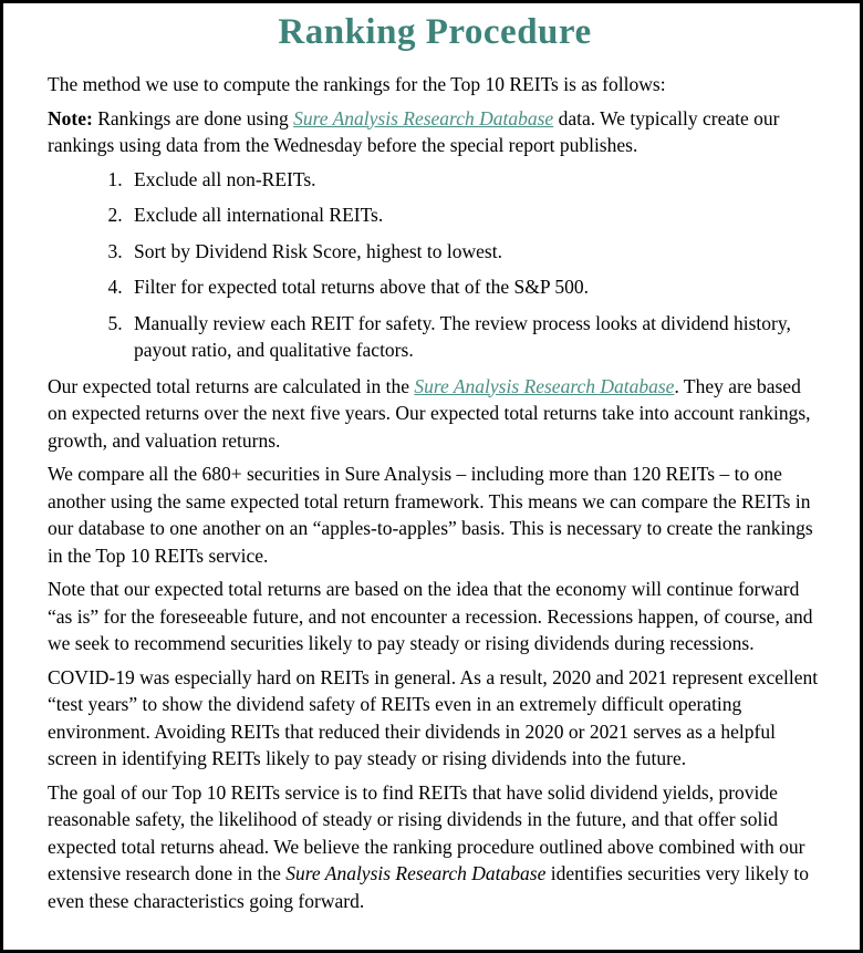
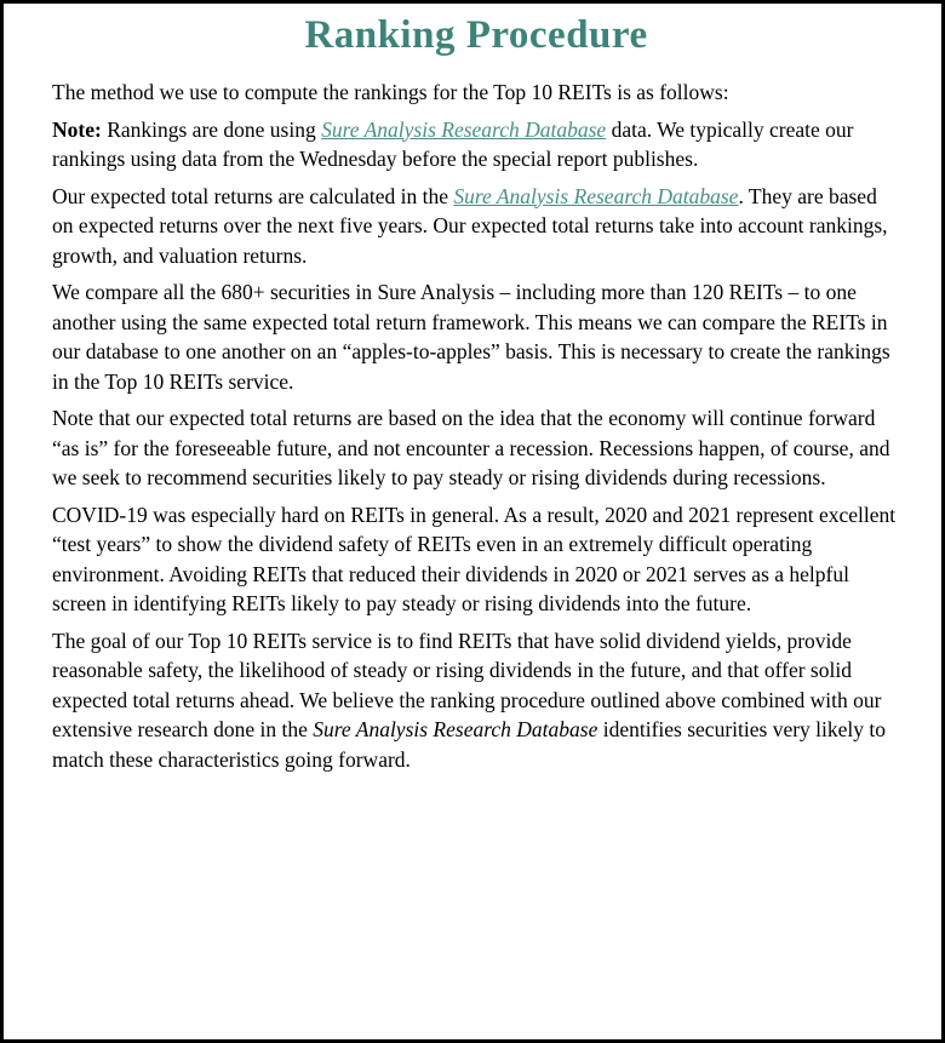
  Ranking Procedure
  The method we use to compute the rankings for the Top 10 REITs is as follows:
  Note: Rankings are done using Sure Analysis Research Database data. We typically create our rankings using data from the Wednesday before the special report publishes.
- Exclude all non-REITs.
- Exclude all international REITs.
- Sort by Dividend Risk Score, highest to lowest.
- Filter for expected total returns above that of the S&P 500.
- Manually review each REIT for safety. The review process looks at dividend history, payout ratio, and qualitative factors.
  Our expected total returns are calculated in the Sure Analysis Research Database. They are based on expected returns over the next five years. Our expected total returns take into account rankings, growth, and valuation returns.
  We compare all the 680+ securities in Sure Analysis – including more than 120 REITs – to one another using the same expected total return framework. This means we can compare the REITs in our database to one another on an “apples-to-apples” basis. This is necessary to create the rankings in the Top 10 REITs service.
  Note that our expected total returns are based on the idea that the economy will continue forward “as is” for the foreseeable future, and not encounter a recession. Recessions happen, of course, and we seek to recommend securities likely to pay steady or rising dividends during recessions.
  COVID-19 was especially hard on REITs in general. As a result, 2020 and 2021 represent excellent “test years” to show the dividend safety of REITs even in an extremely difficult operating environment. Avoiding REITs that reduced their dividends in 2020 or 2021 serves as a helpful screen in identifying REITs likely to pay steady or rising dividends into the future.
- The goal of our Top 10 REITs service is to find REITs that have solid dividend yields, provide reasonable safety, the likelihood of steady or rising dividends in the future, and that offer solid expected total returns ahead. We believe the ranking procedure outlined above combined with our extensive research done in the Sure Analysis Research Database identifies securities very likely to even these characteristics going forward.
+ The goal of our Top 10 REITs service is to find REITs that have solid dividend yields, provide reasonable safety, the likelihood of steady or rising dividends in the future, and that offer solid expected total returns ahead. We believe the ranking procedure outlined above combined with our extensive research done in the Sure Analysis Research Database identifies securities very likely to match these characteristics going forward.
